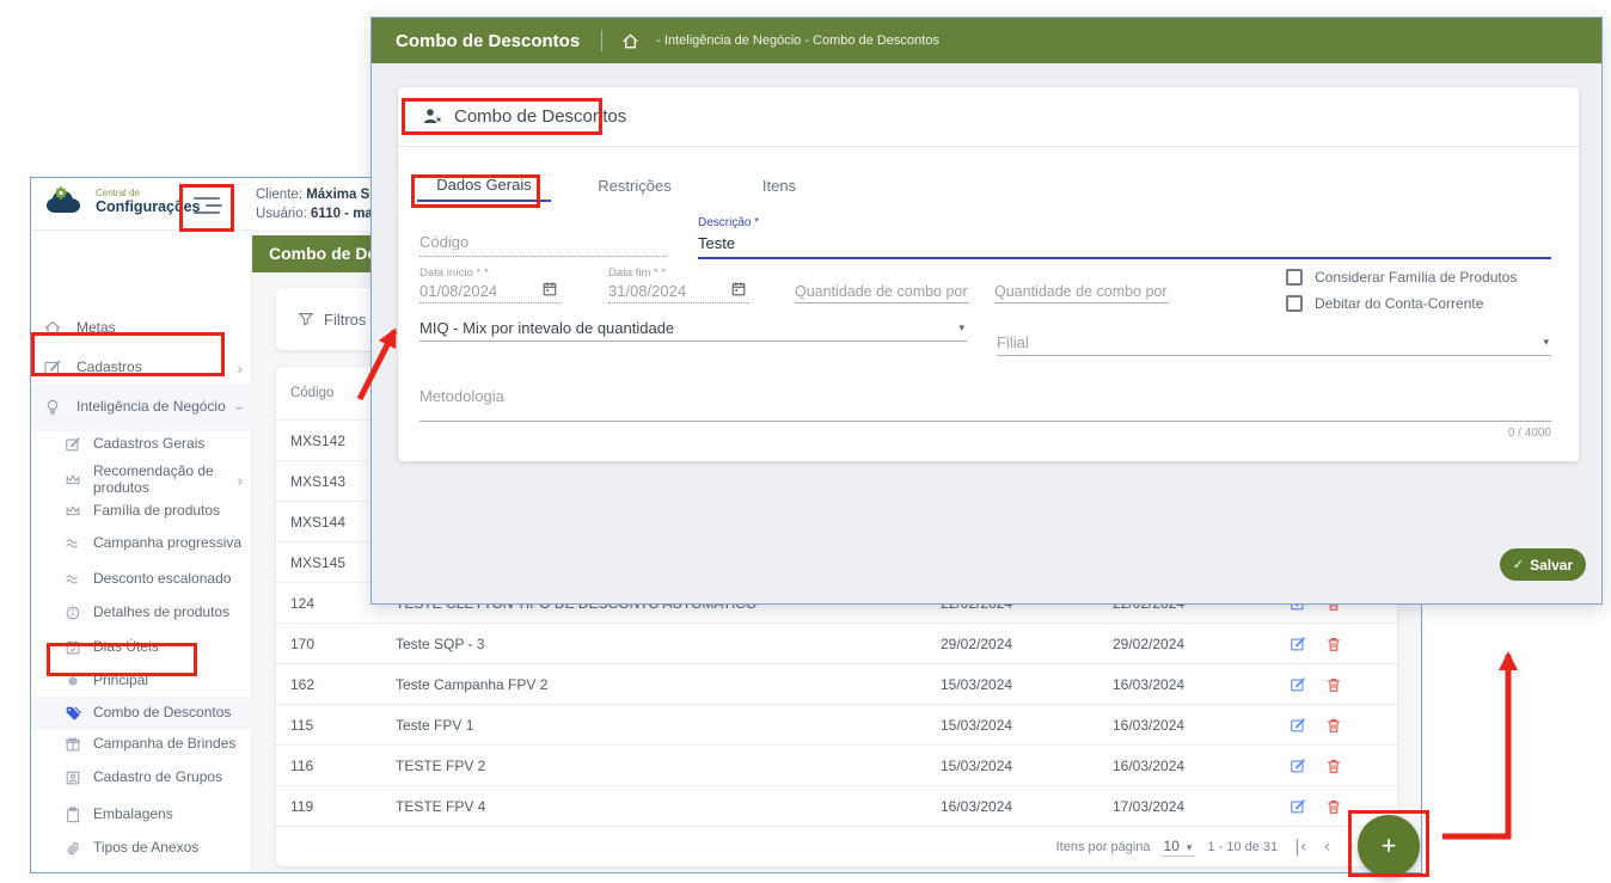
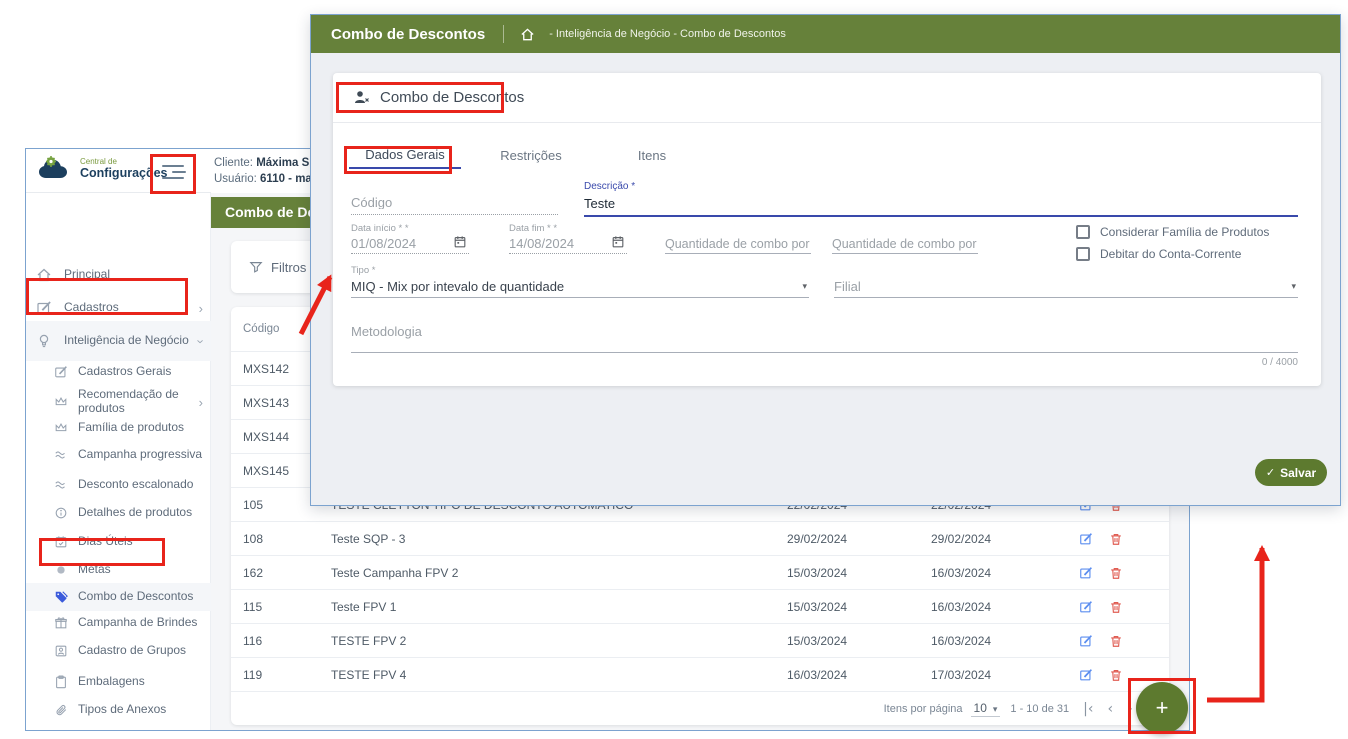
  Central de
  Configurações
  Cliente: Máxima S
  Usuário: 6110 - ma
- Metas
+ Principal
  Cadastros
  ›
  Inteligência de Negócio
  Cadastros Gerais
  Recomendação de produtos
  ›
  Família de produtos
  Campanha progressiva
  Desconto escalonado
  Detalhes de produtos
  Dias Úteis
- Principal
+ Metas
  Combo de Descontos
  Campanha de Brindes
  Cadastro de Grupos
  Embalagens
  Tipos de Anexos
  Código
  MXS142
  MXS143
  MXS144
  MXS145
- 124
+ 105
- 170
+ 108
  Teste SQP - 3
  29/02/2024
  29/02/2024
  162
  Teste Campanha FPV 2
  15/03/2024
  16/03/2024
  115
  Teste FPV 1
  15/03/2024
  16/03/2024
  116
  TESTE FPV 2
  15/03/2024
  16/03/2024
  119
  TESTE FPV 4
  16/03/2024
  17/03/2024
  Itens por página
  10 ▾
  1 - 10 de 31
  |‹
  ‹
  ›
  +
  Combo de Descontos
  - Inteligência de Negócio - Combo de Descontos
  Combo de Descontos
  Dados Gerais
  Restrições
  Itens
  Código
  Descrição *
  Teste
  Data início * *
  01/08/2024
  Data fim * *
- 31/08/2024
+ 14/08/2024
  Quantidade de combo por
  Quantidade de combo por
  Considerar Família de Produtos
  Debitar do Conta-Corrente
+ Tipo *
  MIQ - Mix por intevalo de quantidade
  ▾
  Filial
  ▾
  Metodologia
  0 / 4000
  ✓
  Salvar
